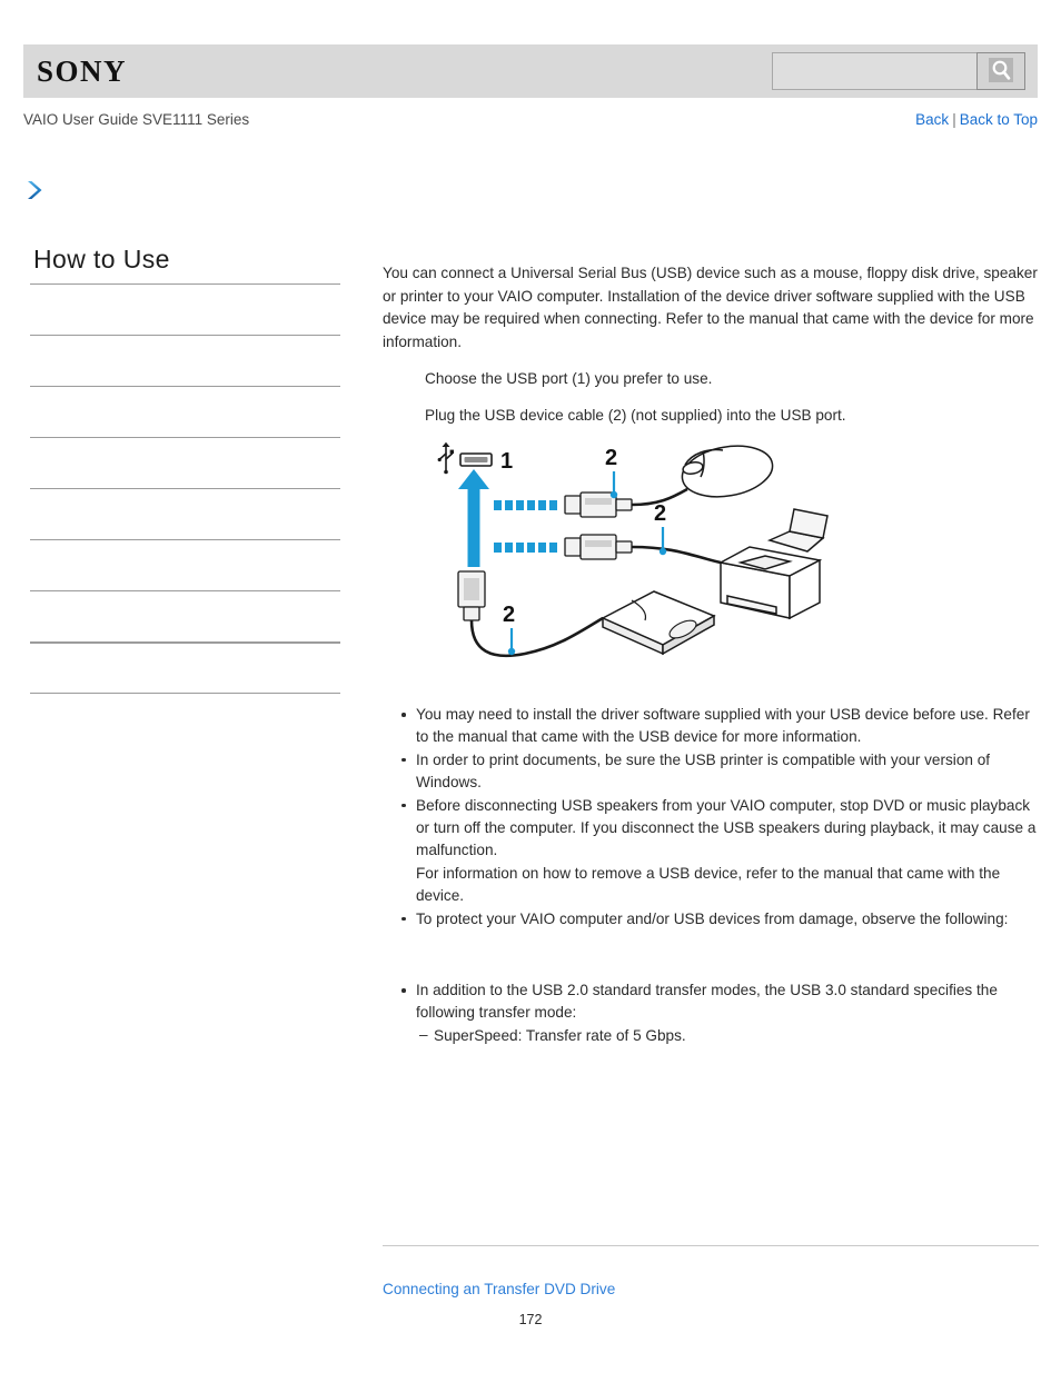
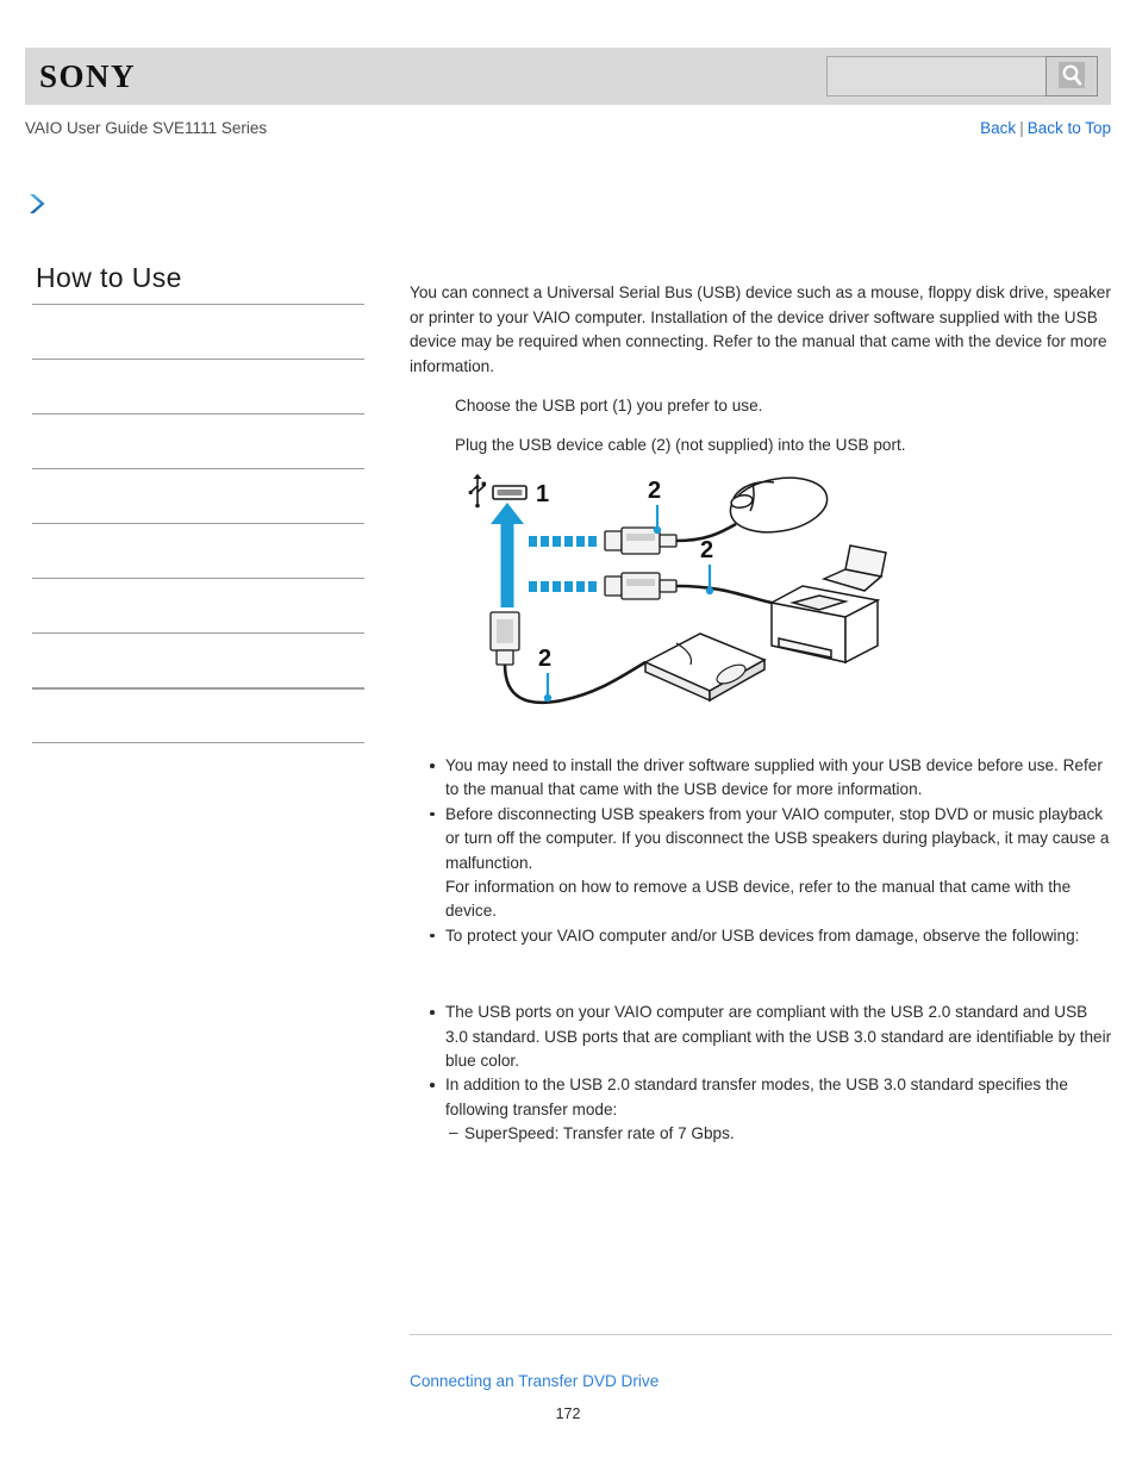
  SONY
  VAIO User Guide SVE1111 Series
  Back | Back to Top
  How to Use
  You can connect a Universal Serial Bus (USB) device such as a mouse, floppy disk drive, speaker or printer to your VAIO computer. Installation of the device driver software supplied with the USB device may be required when connecting. Refer to the manual that came with the device for more information.
  Choose the USB port (1) you prefer to use.
  Plug the USB device cable (2) (not supplied) into the USB port.
  1
  2
  2
  2
  You may need to install the driver software supplied with your USB device before use. Refer to the manual that came with the USB device for more information.
- In order to print documents, be sure the USB printer is compatible with your version of Windows.
  Before disconnecting USB speakers from your VAIO computer, stop DVD or music playback or turn off the computer. If you disconnect the USB speakers during playback, it may cause a malfunction.
  For information on how to remove a USB device, refer to the manual that came with the device.
  To protect your VAIO computer and/or USB devices from damage, observe the following:
+ The USB ports on your VAIO computer are compliant with the USB 2.0 standard and USB 3.0 standard. USB ports that are compliant with the USB 3.0 standard are identifiable by their blue color.
  In addition to the USB 2.0 standard transfer modes, the USB 3.0 standard specifies the following transfer mode:
- SuperSpeed: Transfer rate of 5 Gbps.
+ SuperSpeed: Transfer rate of 7 Gbps.
  Connecting an Transfer DVD Drive
  172
